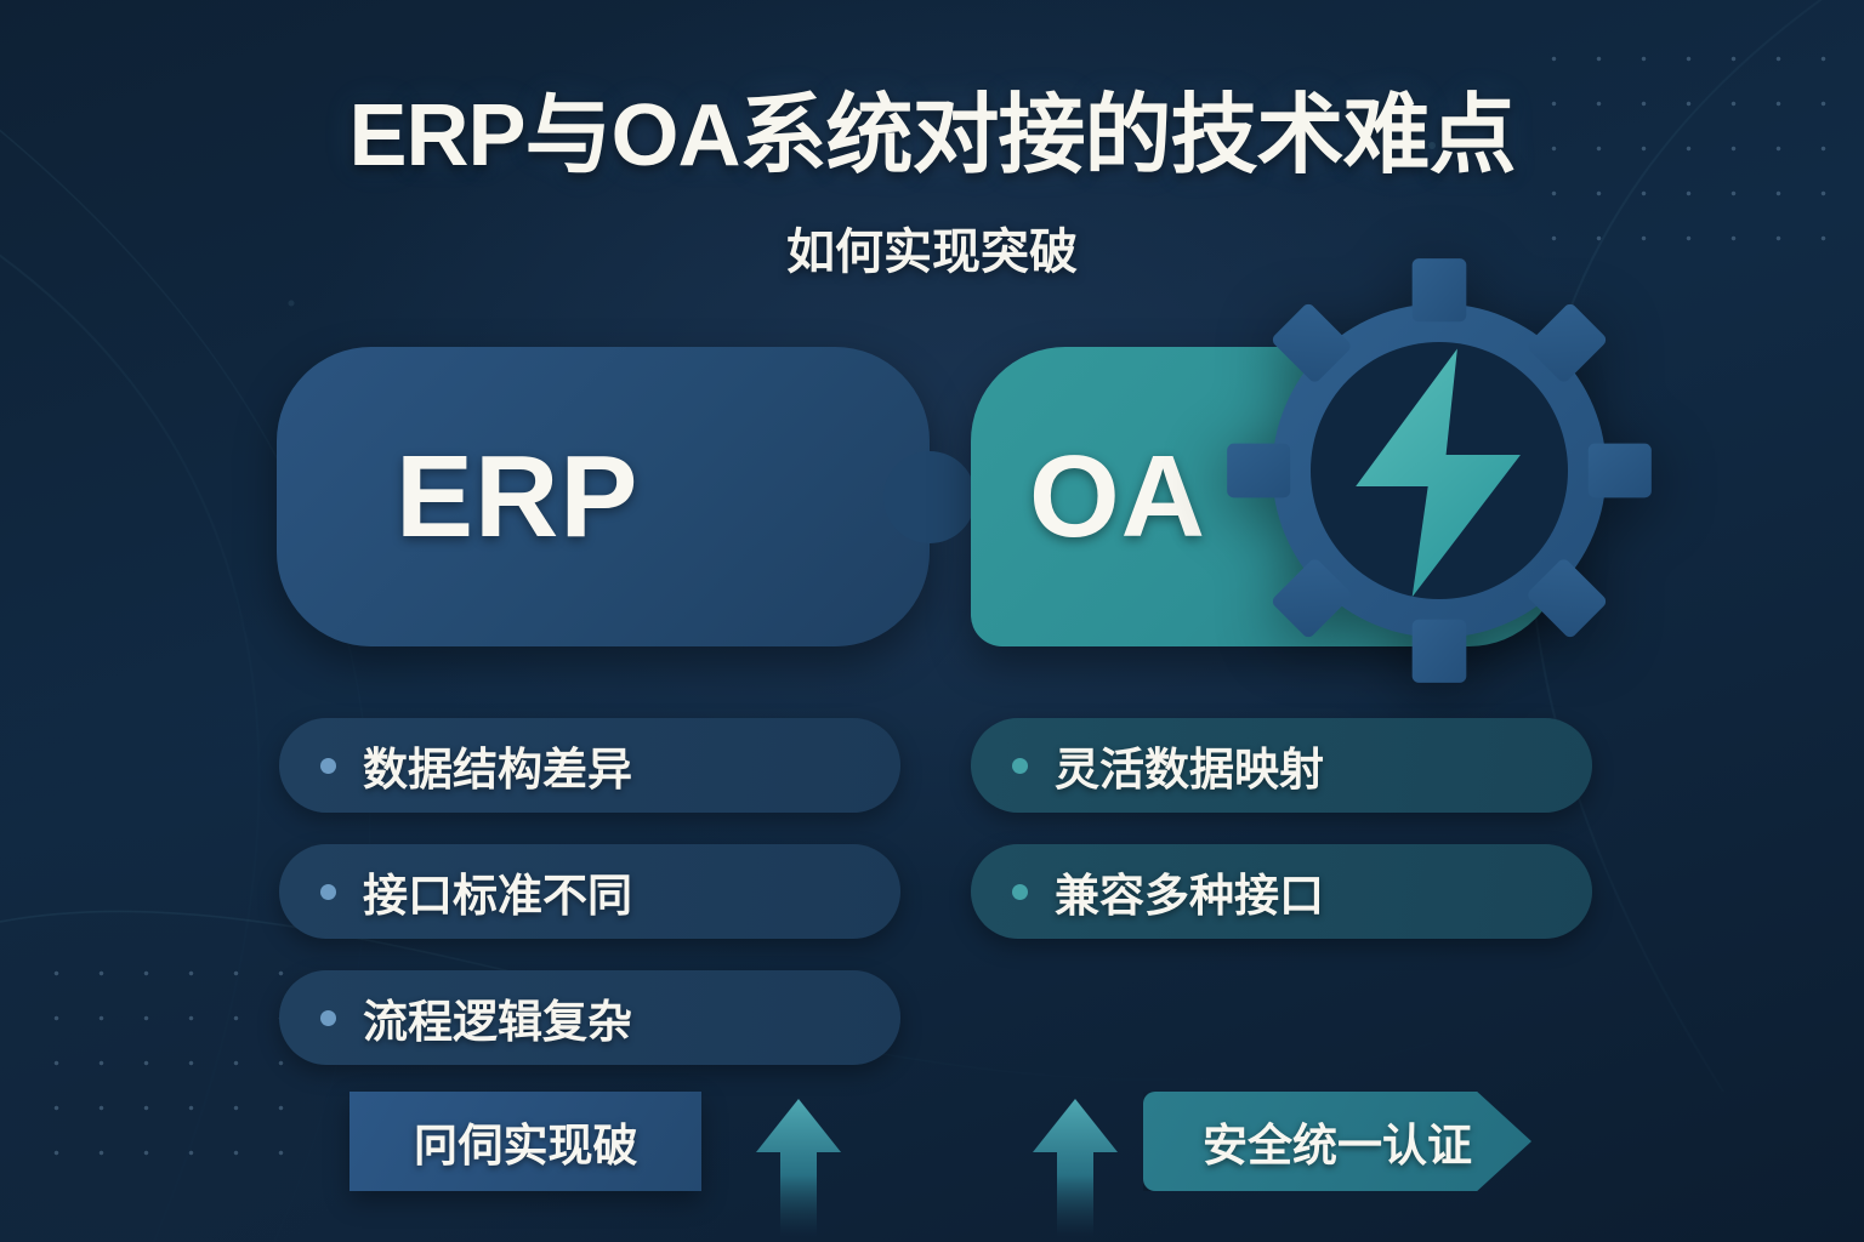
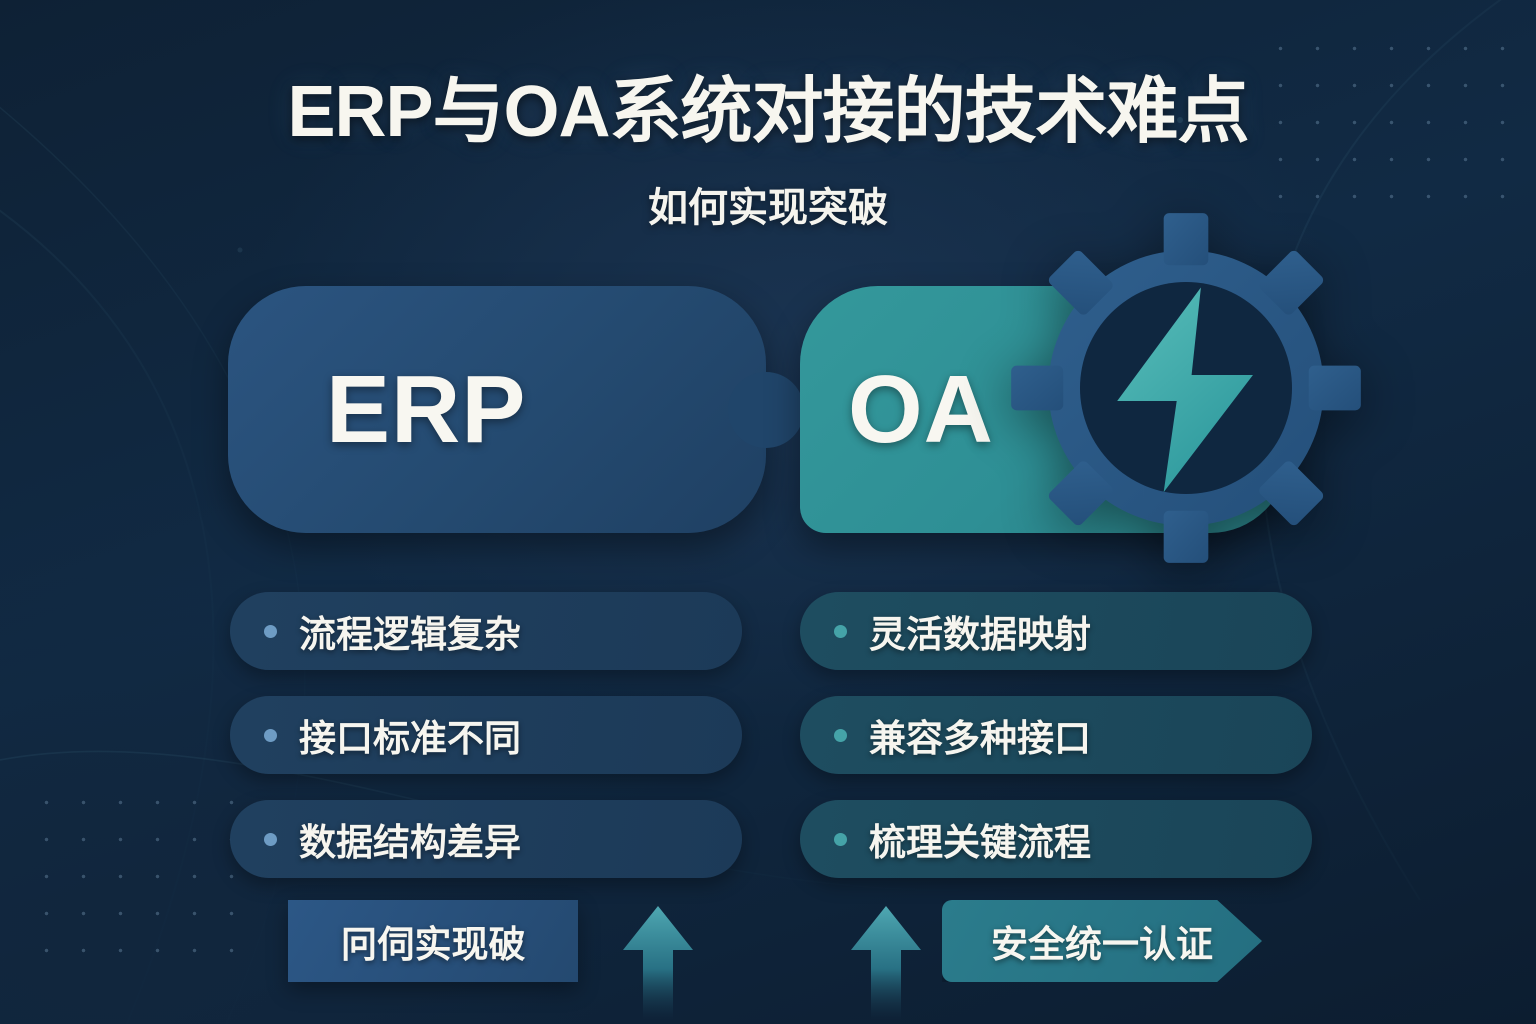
  ERP与OA系统对接的技术难点
  如何实现突破
  ERP
  OA
- 数据结构差异
+ 流程逻辑复杂
  接口标准不同
- 流程逻辑复杂
+ 数据结构差异
  灵活数据映射
  兼容多种接口
+ 梳理关键流程
  冋伺实现破
  安全统一认证
